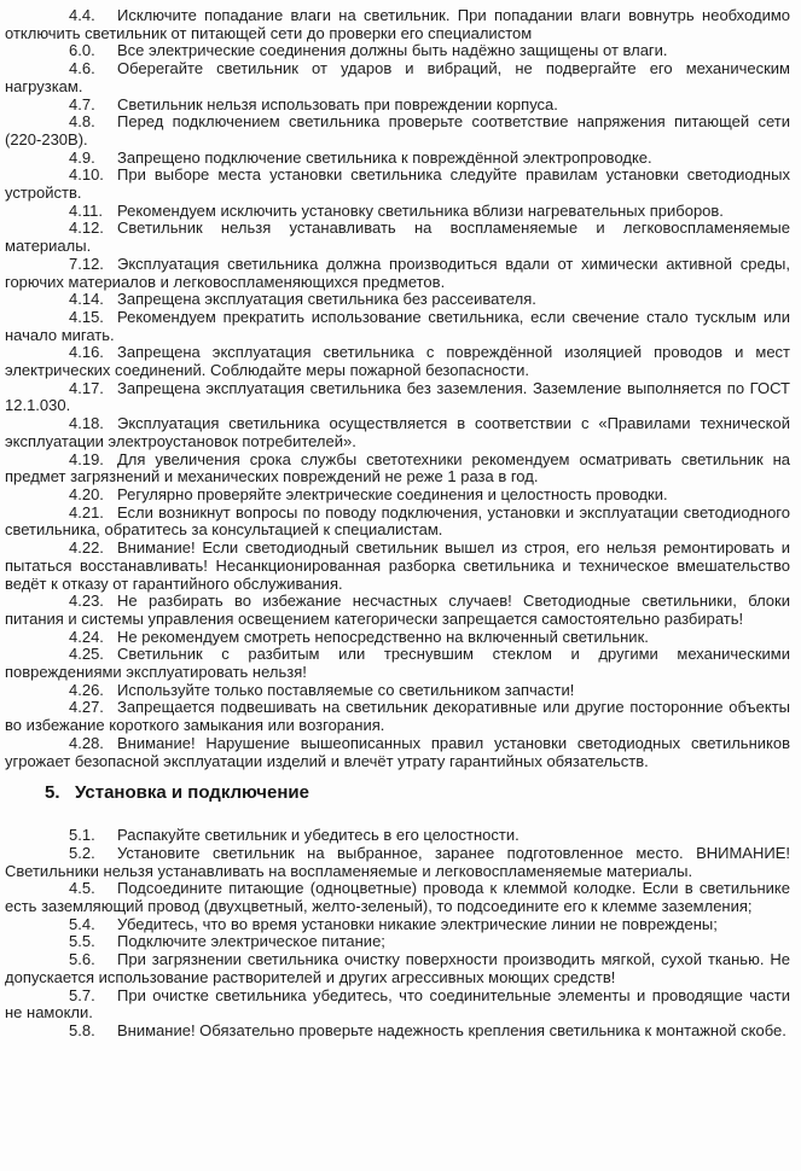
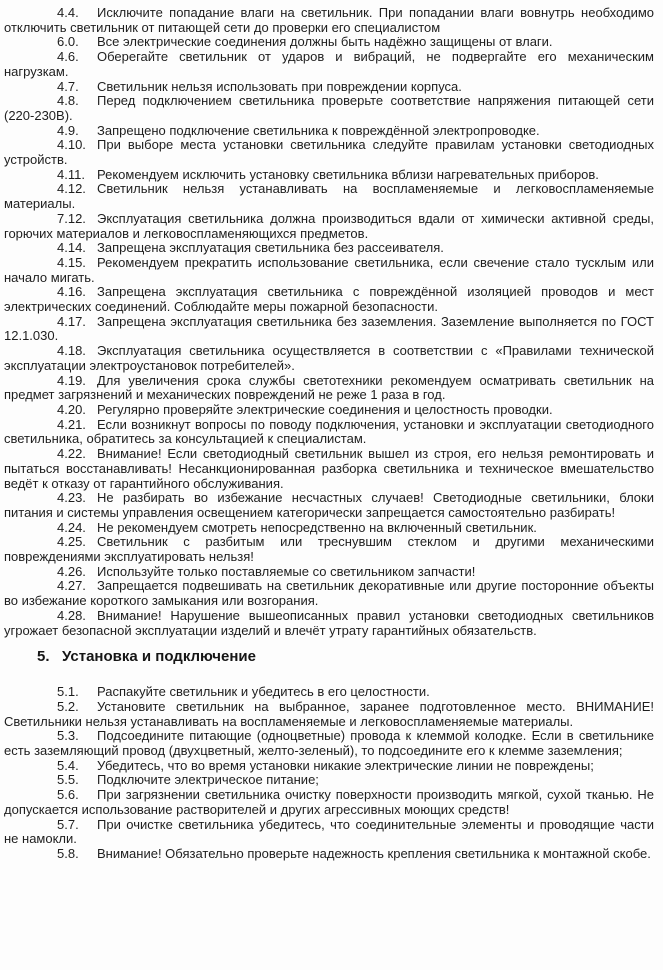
  4.4. Исключите попадание влаги на светильник. При попадании влаги вовнутрь необходимо отключить светильник от питающей сети до проверки его специалистом
  6.0. Все электрические соединения должны быть надёжно защищены от влаги.
  4.6. Оберегайте светильник от ударов и вибраций, не подвергайте его механическим нагрузкам.
  4.7. Светильник нельзя использовать при повреждении корпуса.
  4.8. Перед подключением светильника проверьте соответствие напряжения питающей сети (220-230В).
  4.9. Запрещено подключение светильника к повреждённой электропроводке.
  4.10. При выборе места установки светильника следуйте правилам установки светодиодных устройств.
  4.11. Рекомендуем исключить установку светильника вблизи нагревательных приборов.
  4.12. Светильник нельзя устанавливать на воспламеняемые и легковоспламеняемые материалы.
  7.12. Эксплуатация светильника должна производиться вдали от химически активной среды, горючих материалов и легковоспламеняющихся предметов.
  4.14. Запрещена эксплуатация светильника без рассеивателя.
  4.15. Рекомендуем прекратить использование светильника, если свечение стало тусклым или начало мигать.
  4.16. Запрещена эксплуатация светильника с повреждённой изоляцией проводов и мест электрических соединений. Соблюдайте меры пожарной безопасности.
  4.17. Запрещена эксплуатация светильника без заземления. Заземление выполняется по ГОСТ 12.1.030.
  4.18. Эксплуатация светильника осуществляется в соответствии с «Правилами технической эксплуатации электроустановок потребителей».
  4.19. Для увеличения срока службы светотехники рекомендуем осматривать светильник на предмет загрязнений и механических повреждений не реже 1 раза в год.
  4.20. Регулярно проверяйте электрические соединения и целостность проводки.
  4.21. Если возникнут вопросы по поводу подключения, установки и эксплуатации светодиодного светильника, обратитесь за консультацией к специалистам.
  4.22. Внимание! Если светодиодный светильник вышел из строя, его нельзя ремонтировать и пытаться восстанавливать! Несанкционированная разборка светильника и техническое вмешательство ведёт к отказу от гарантийного обслуживания.
  4.23. Не разбирать во избежание несчастных случаев! Светодиодные светильники, блоки питания и системы управления освещением категорически запрещается самостоятельно разбирать!
  4.24. Не рекомендуем смотреть непосредственно на включенный светильник.
  4.25. Светильник с разбитым или треснувшим стеклом и другими механическими повреждениями эксплуатировать нельзя!
  4.26. Используйте только поставляемые со светильником запчасти!
  4.27. Запрещается подвешивать на светильник декоративные или другие посторонние объекты во избежание короткого замыкания или возгорания.
  4.28. Внимание! Нарушение вышеописанных правил установки светодиодных светильников угрожает безопасной эксплуатации изделий и влечёт утрату гарантийных обязательств.
  5. Установка и подключение
  5.1. Распакуйте светильник и убедитесь в его целостности.
  5.2. Установите светильник на выбранное, заранее подготовленное место. ВНИМАНИЕ! Светильники нельзя устанавливать на воспламеняемые и легковоспламеняемые материалы.
- 4.5. Подсоедините питающие (одноцветные) провода к клеммой колодке. Если в светильнике есть заземляющий провод (двухцветный, желто-зеленый), то подсоедините его к клемме заземления;
+ 5.3. Подсоедините питающие (одноцветные) провода к клеммой колодке. Если в светильнике есть заземляющий провод (двухцветный, желто-зеленый), то подсоедините его к клемме заземления;
  5.4. Убедитесь, что во время установки никакие электрические линии не повреждены;
  5.5. Подключите электрическое питание;
  5.6. При загрязнении светильника очистку поверхности производить мягкой, сухой тканью. Не допускается использование растворителей и других агрессивных моющих средств!
  5.7. При очистке светильника убедитесь, что соединительные элементы и проводящие части не намокли.
  5.8. Внимание! Обязательно проверьте надежность крепления светильника к монтажной скобе.
